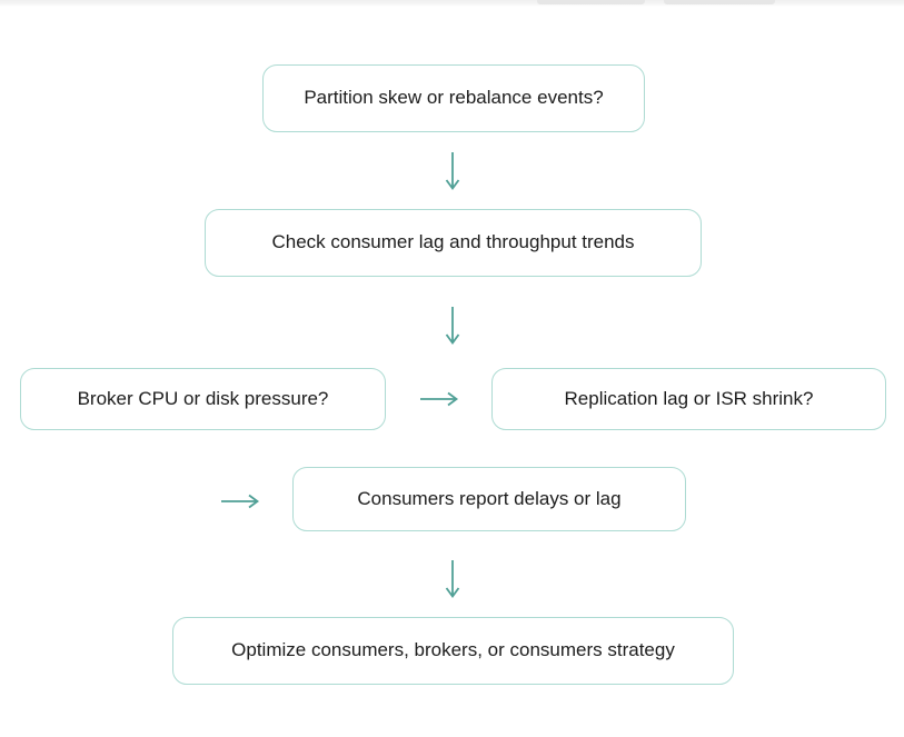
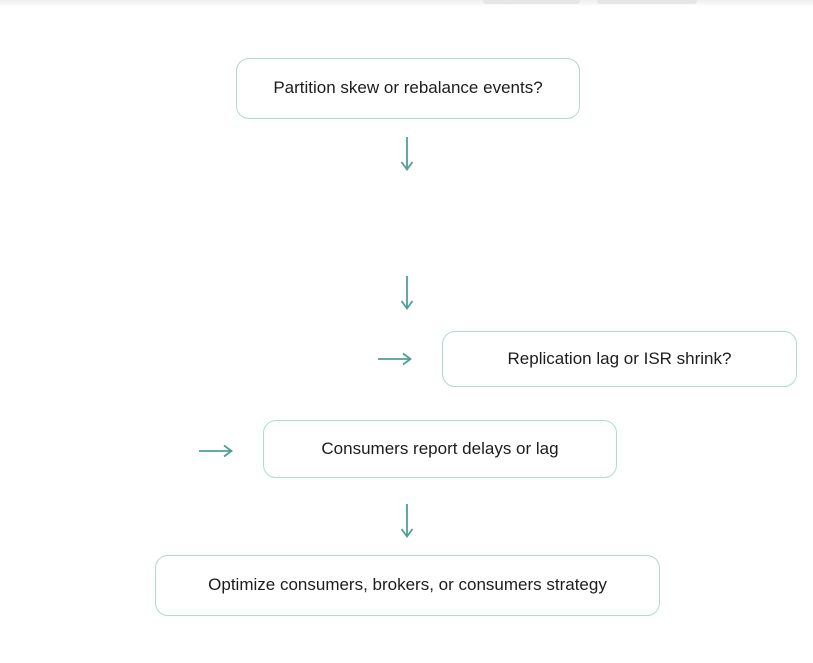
  Partition skew or rebalance events?
- Check consumer lag and throughput trends
- Broker CPU or disk pressure?
  Replication lag or ISR shrink?
  Consumers report delays or lag
  Optimize consumers, brokers, or consumers strategy
